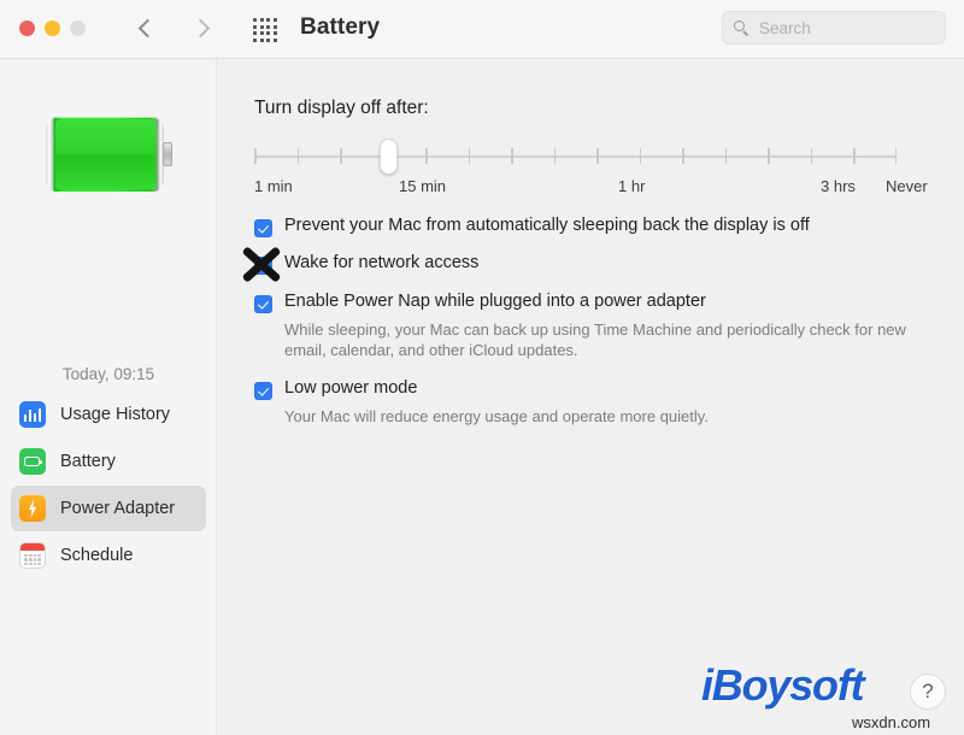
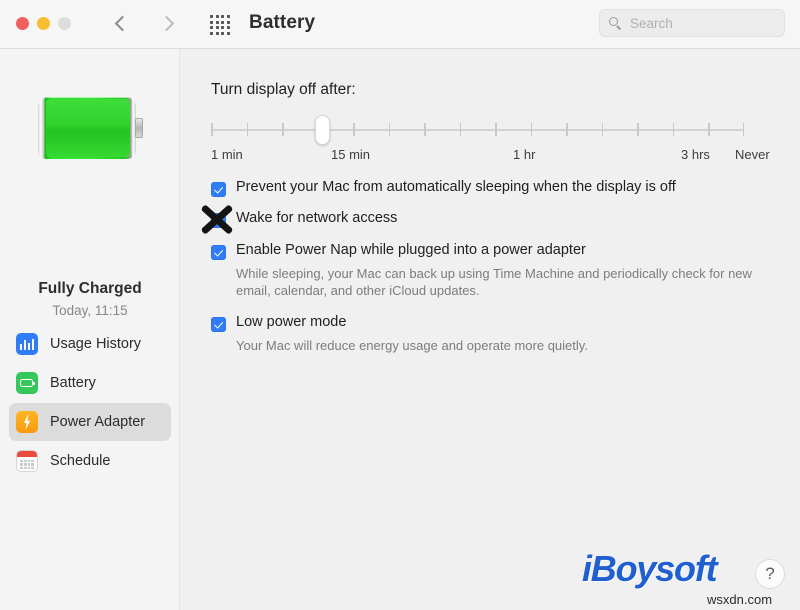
  Battery
  Search
+ Fully Charged
- Today, 09:15
+ Today, 11:15
  Usage History
  Battery
  Power Adapter
  Schedule
  Turn display off after:
  1 min
  15 min
  1 hr
  3 hrs
  Never
- Prevent your Mac from automatically sleeping back the display is off
+ Prevent your Mac from automatically sleeping when the display is off
  Wake for network access
  Enable Power Nap while plugged into a power adapter
  While sleeping, your Mac can back up using Time Machine and periodically check for new email, calendar, and other iCloud updates.
  Low power mode
  Your Mac will reduce energy usage and operate more quietly.
  ?
  iBoysoft
  wsxdn.com
